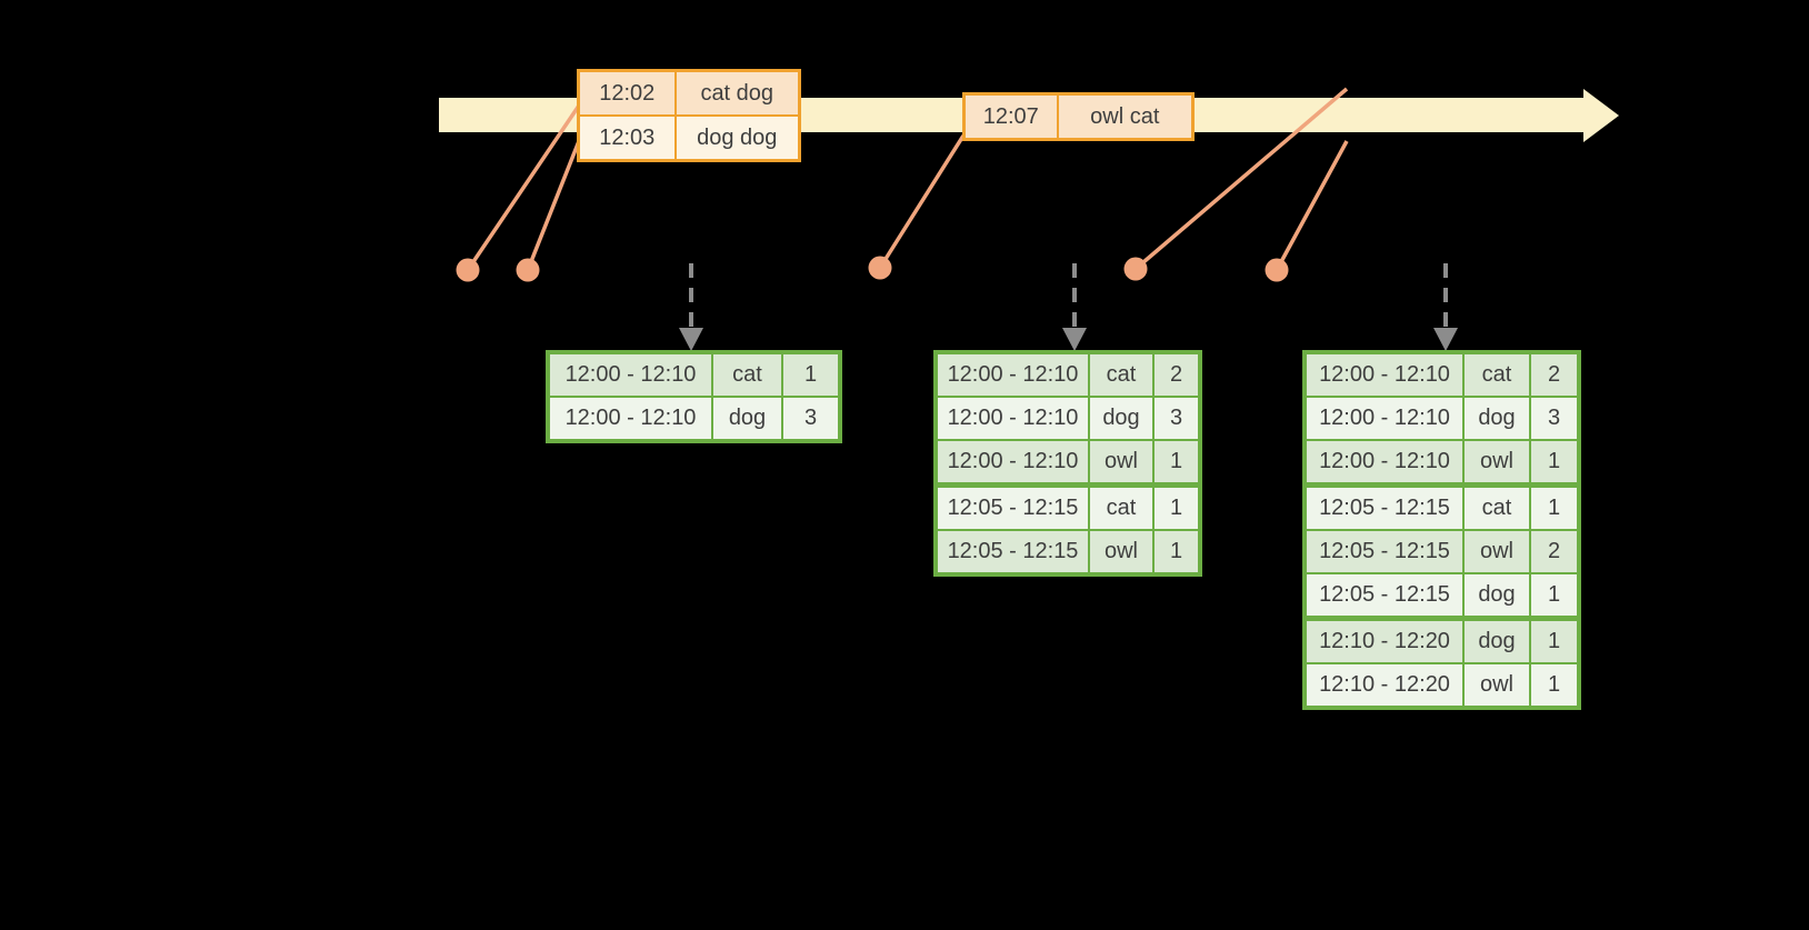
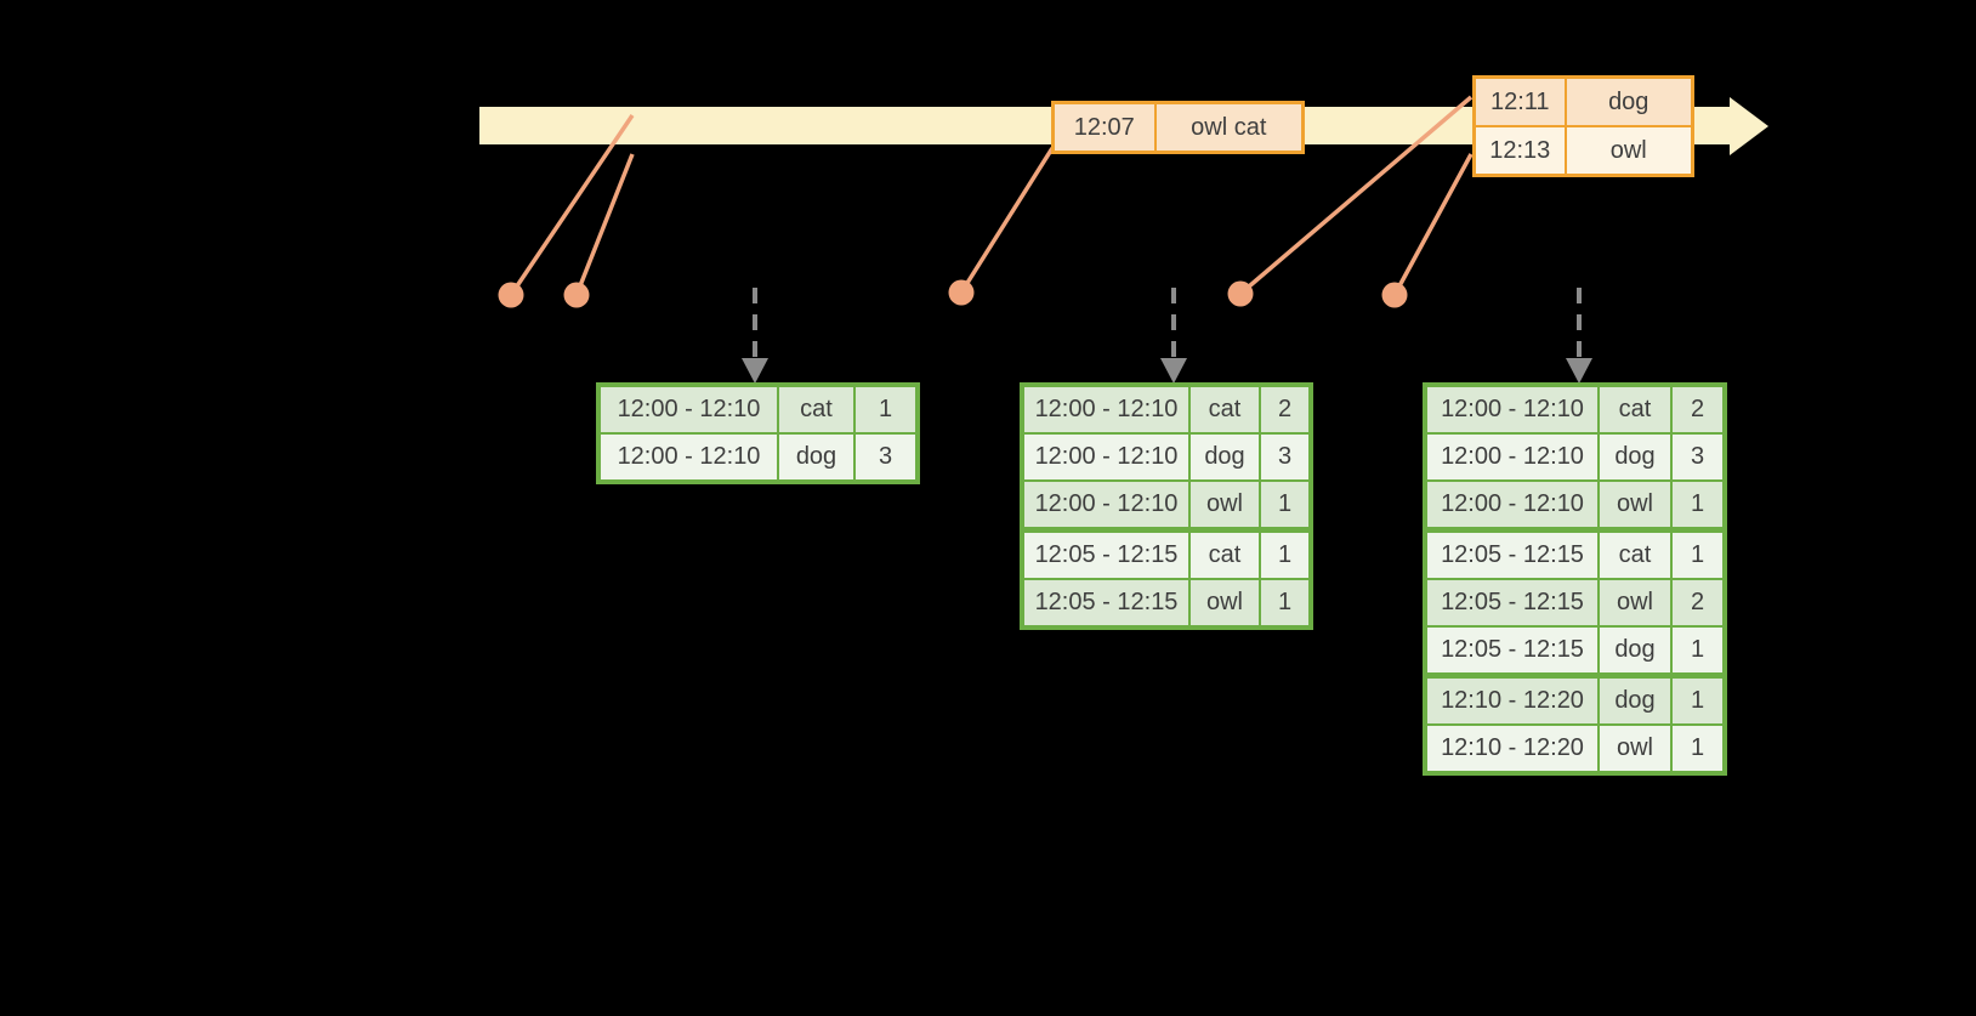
- 12:02	cat dog
- 12:03	dog dog
  12:07	owl cat
+ 12:11	dog
+ 12:13	owl
  12:00 - 12:10	cat	1
  12:00 - 12:10	dog	3
  12:00 - 12:10	cat	2
  12:00 - 12:10	dog	3
  12:00 - 12:10	owl	1
  12:05 - 12:15	cat	1
  12:05 - 12:15	owl	1
  12:00 - 12:10	cat	2
  12:00 - 12:10	dog	3
  12:00 - 12:10	owl	1
  12:05 - 12:15	cat	1
  12:05 - 12:15	owl	2
  12:05 - 12:15	dog	1
  12:10 - 12:20	dog	1
  12:10 - 12:20	owl	1
